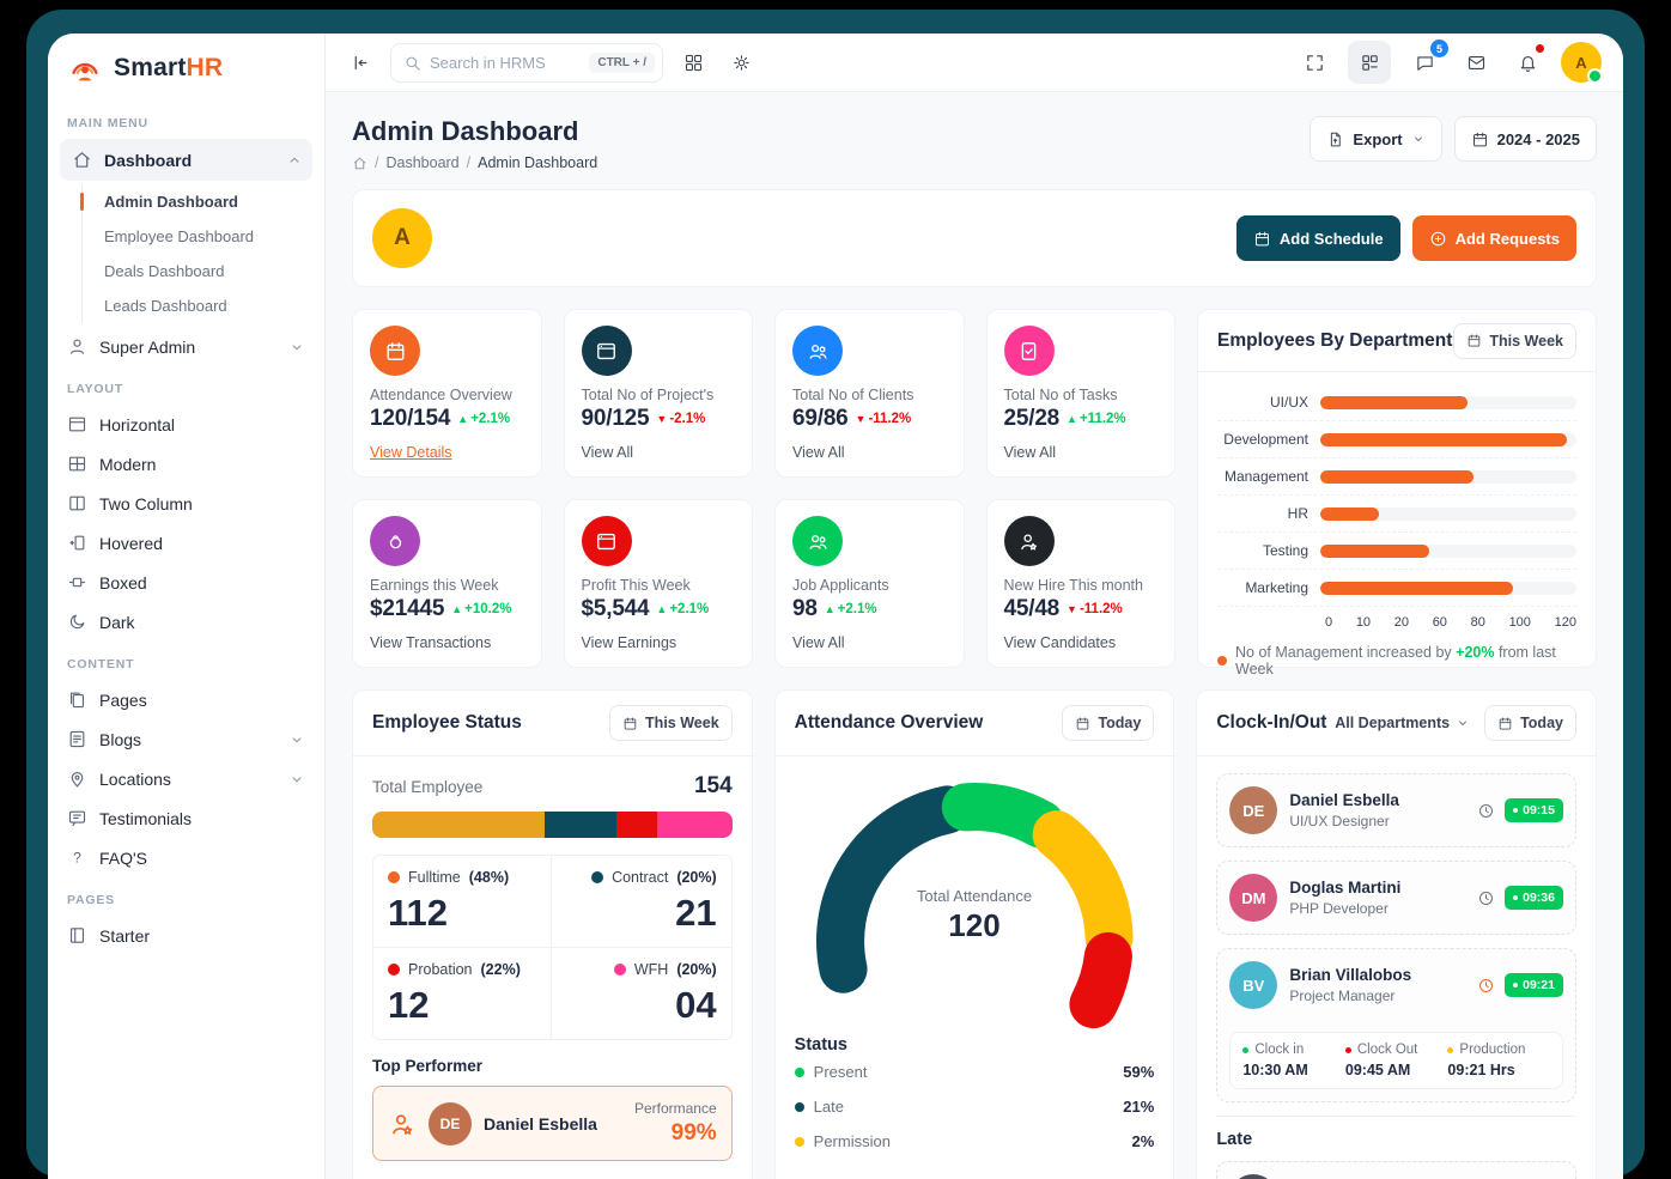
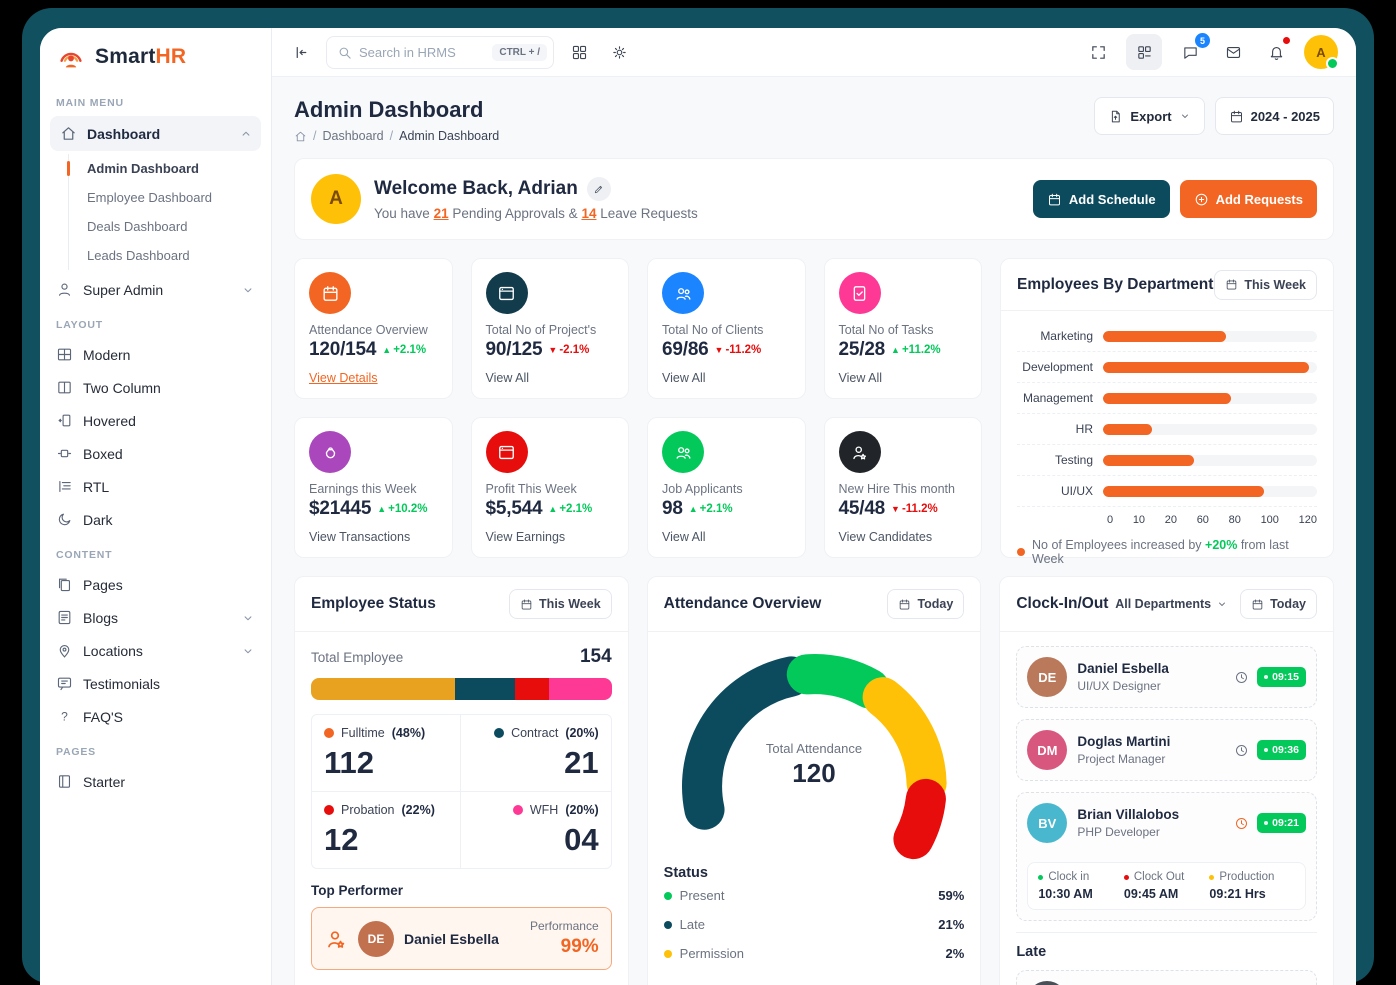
  SmartHR
  MAIN MENU
  Dashboard
  Admin Dashboard
  Employee Dashboard
  Deals Dashboard
  Leads Dashboard
  Super Admin
  LAYOUT
- Horizontal
  Modern
  Two Column
  Hovered
  Boxed
+ RTL
  Dark
  CONTENT
  Pages
  Blogs
  Locations
  Testimonials
  FAQ'S
  PAGES
  Starter
  Search in HRMS
  CTRL + /
  5
  A
  Admin Dashboard
  /
  Dashboard
  /
  Admin Dashboard
  Export
  2024 - 2025
  A
+ Welcome Back, Adrian
+ You have 21 Pending Approvals & 14 Leave Requests
  Add Schedule
  Add Requests
  Attendance Overview
  120/154
  ▲
  +2.1%
  View Details
  Total No of Project's
  90/125
  ▼
  -2.1%
  View All
  Total No of Clients
  69/86
  ▼
  -11.2%
  View All
  Total No of Tasks
  25/28
  ▲
  +11.2%
  View All
  Employees By Department
  This Week
- UI/UX
+ Marketing
  Development
  Management
  HR
  Testing
- Marketing
+ UI/UX
  0
  10
  20
  60
  80
  100
  120
- No of Management increased by +20% from last Week
+ No of Employees increased by +20% from last Week
  Earnings this Week
  $21445
  ▲
  +10.2%
  View Transactions
  Profit This Week
  $5,544
  ▲
  +2.1%
  View Earnings
  Job Applicants
  98
  ▲
  +2.1%
  View All
  New Hire This month
  45/48
  ▼
  -11.2%
  View Candidates
  Employee Status
  This Week
  Total Employee
  154
  Fulltime
  (48%)
  112
  Contract
  (20%)
  21
  Probation
  (22%)
  12
  WFH
  (20%)
  04
  Top Performer
  DE
  Daniel Esbella
  Performance
  99%
  Attendance Overview
  Today
  Total Attendance
  120
  Status
  Present
  59%
  Late
  21%
  Permission
  2%
  Clock-In/Out
  All Departments
  Today
  DE
  Daniel Esbella
  UI/UX Designer
  09:15
  DM
  Doglas Martini
- PHP Developer
+ Project Manager
  09:36
  BV
  Brian Villalobos
- Project Manager
+ PHP Developer
  09:21
  Clock in
  10:30 AM
  Clock Out
  09:45 AM
  Production
  09:21 Hrs
  Late
